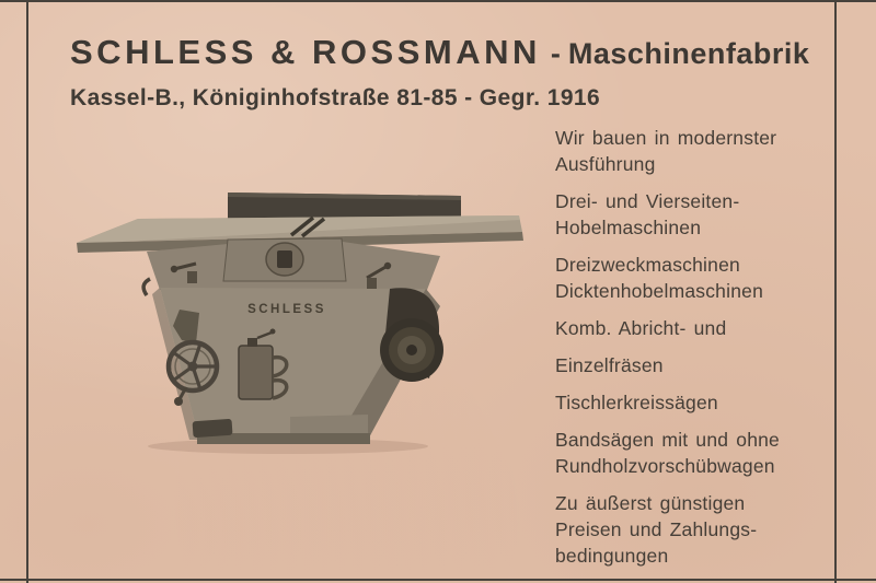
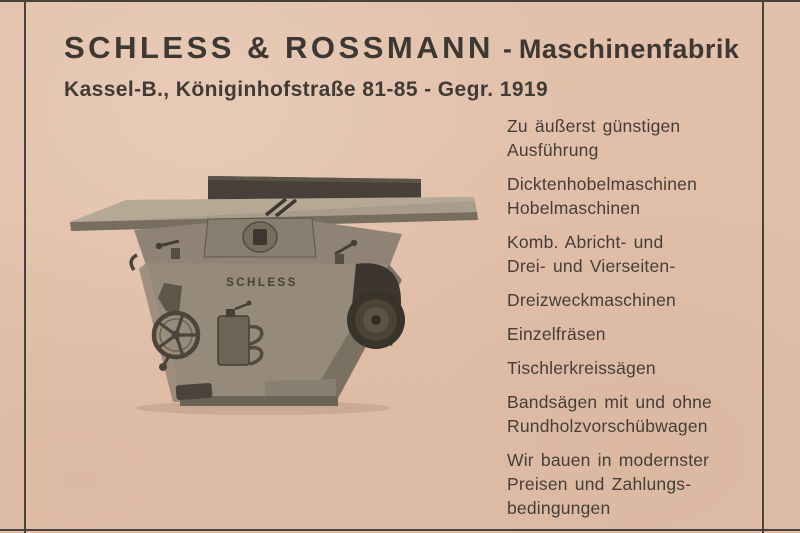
  SCHLESS & ROSSMANN - Maschinenfabrik
- Kassel-B., Königinhofstraße 81-85 - Gegr. 1916
+ Kassel-B., Königinhofstraße 81-85 - Gegr. 1919
  SCHLESS
- Wir bauen in modernster
+ Zu äußerst günstigen
  Ausführung
- Drei- und Vierseiten-
+ Dicktenhobelmaschinen
  Hobelmaschinen
- Dreizweckmaschinen
+ Komb. Abricht- und
- Dicktenhobelmaschinen
+ Drei- und Vierseiten-
- Komb. Abricht- und
+ Dreizweckmaschinen
  Einzelfräsen
  Tischlerkreissägen
  Bandsägen mit und ohne
  Rundholzvorschübwagen
- Zu äußerst günstigen
+ Wir bauen in modernster
  Preisen und Zahlungs-
  bedingungen
